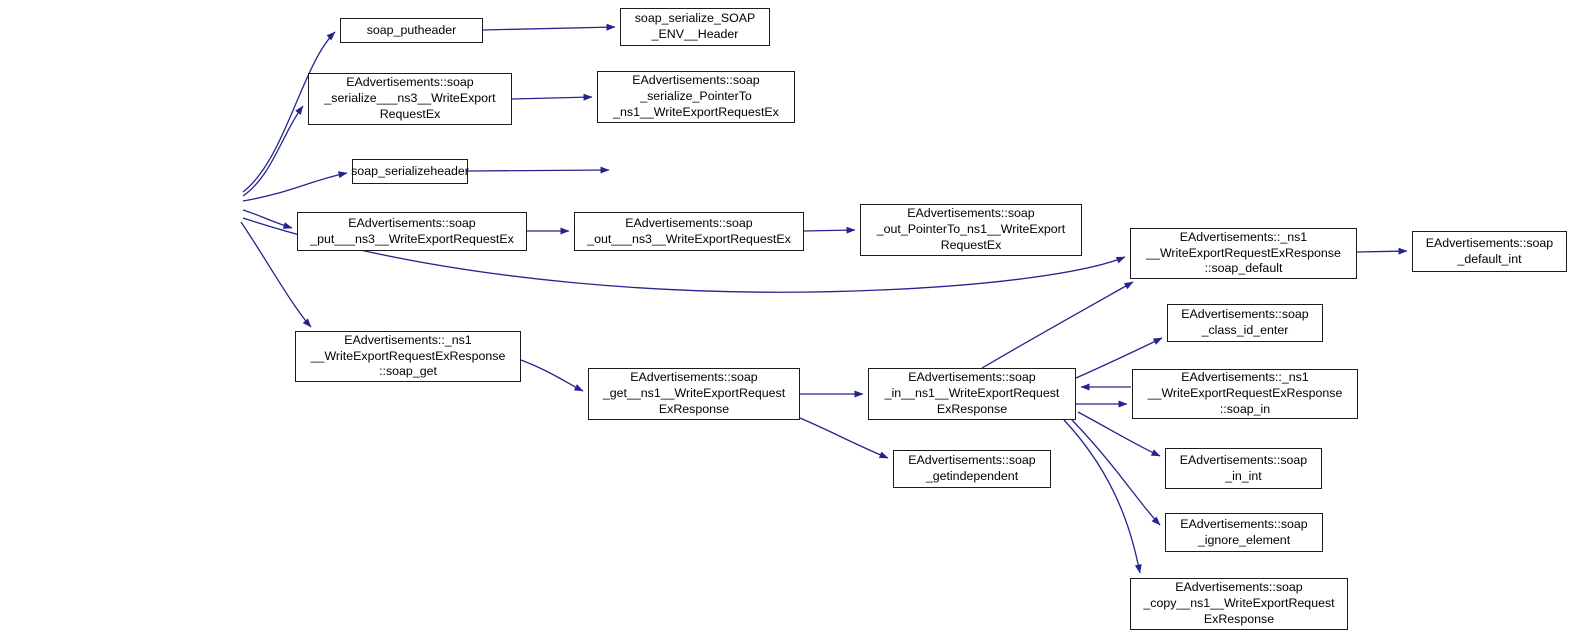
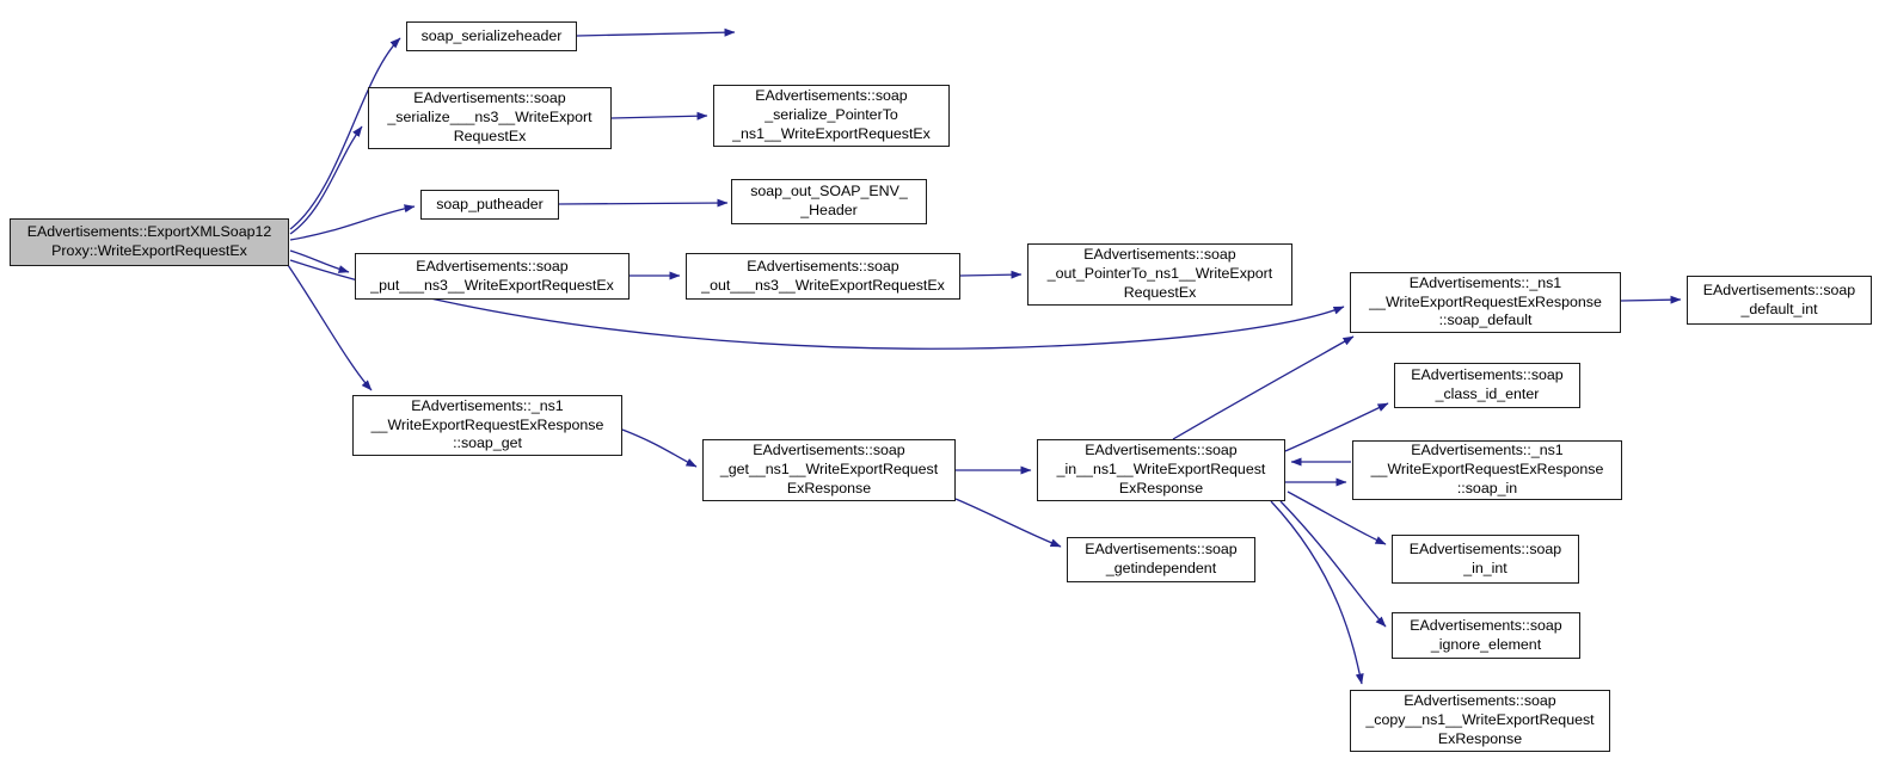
+ EAdvertisements::ExportXMLSoap12
+ Proxy::WriteExportRequestEx
- soap_putheader
+ soap_serializeheader
- soap_serialize_SOAP
- _ENV__Header
  EAdvertisements::soap
  _serialize___ns3__WriteExport
  RequestEx
  EAdvertisements::soap
  _serialize_PointerTo
  _ns1__WriteExportRequestEx
- soap_serializeheader
+ soap_putheader
+ soap_out_SOAP_ENV_
+ _Header
  EAdvertisements::soap
  _put___ns3__WriteExportRequestEx
  EAdvertisements::soap
  _out___ns3__WriteExportRequestEx
  EAdvertisements::soap
  _out_PointerTo_ns1__WriteExport
  RequestEx
  EAdvertisements::_ns1
  __WriteExportRequestExResponse
  ::soap_default
  EAdvertisements::soap
  _default_int
  EAdvertisements::_ns1
  __WriteExportRequestExResponse
  ::soap_get
  EAdvertisements::soap
  _get__ns1__WriteExportRequest
  ExResponse
  EAdvertisements::soap
  _in__ns1__WriteExportRequest
  ExResponse
  EAdvertisements::soap
  _getindependent
  EAdvertisements::soap
  _class_id_enter
  EAdvertisements::_ns1
  __WriteExportRequestExResponse
  ::soap_in
  EAdvertisements::soap
  _in_int
  EAdvertisements::soap
  _ignore_element
  EAdvertisements::soap
  _copy__ns1__WriteExportRequest
  ExResponse
